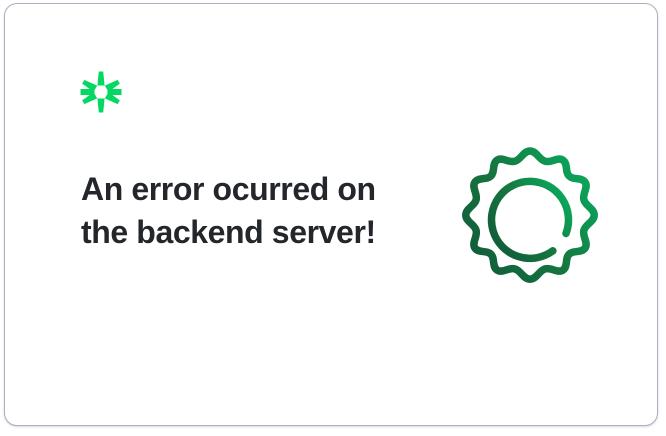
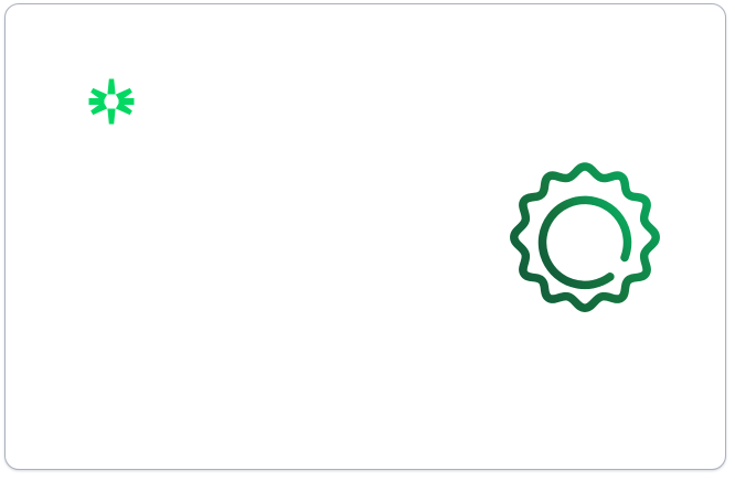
- An error ocurred on the backend server!
